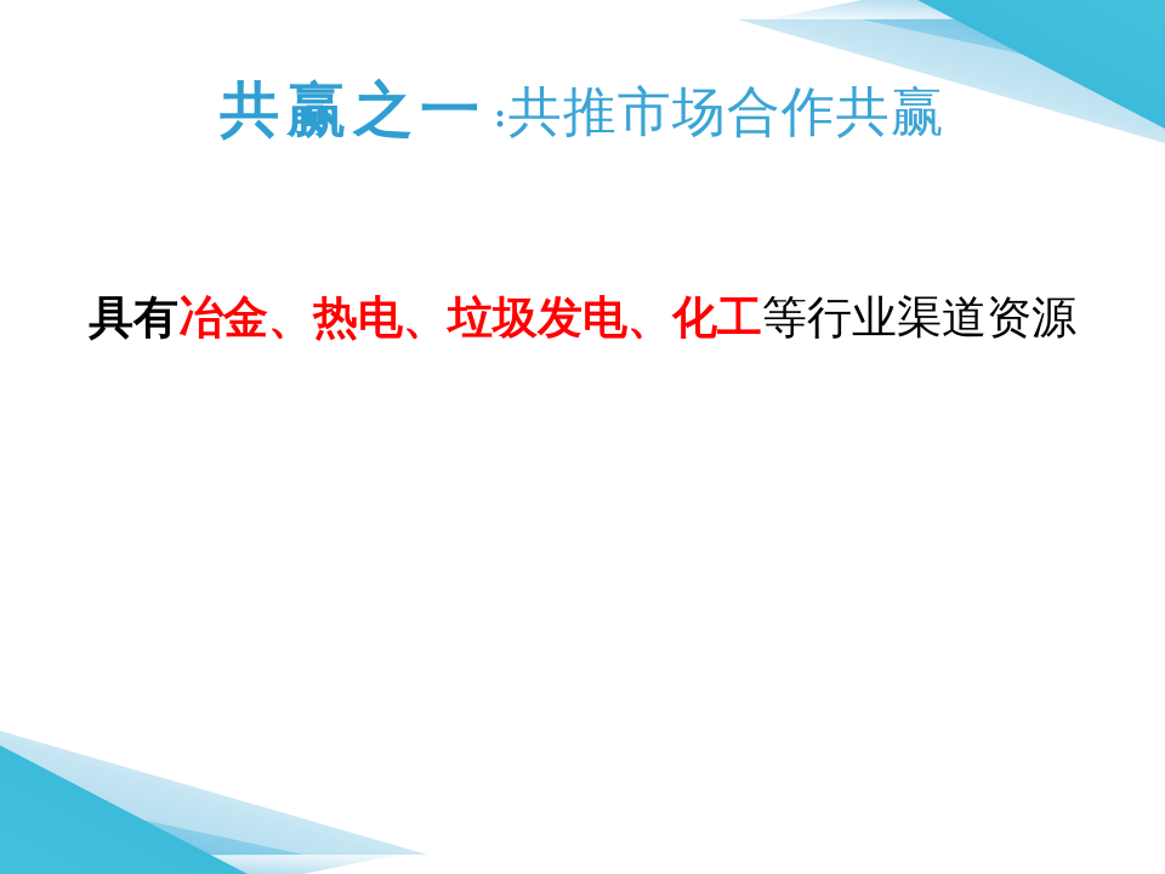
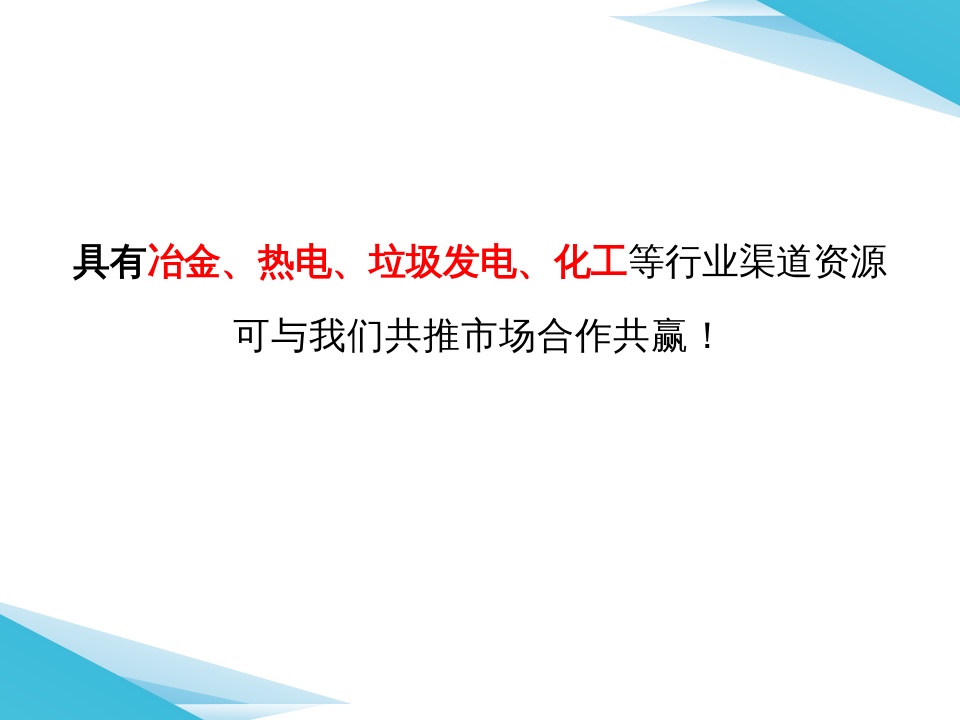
- 共赢之一 :共推市场合作共赢
  具有冶金、热电、垃圾发电、化工等行业渠道资源
+ 可与我们共推市场合作共赢！
